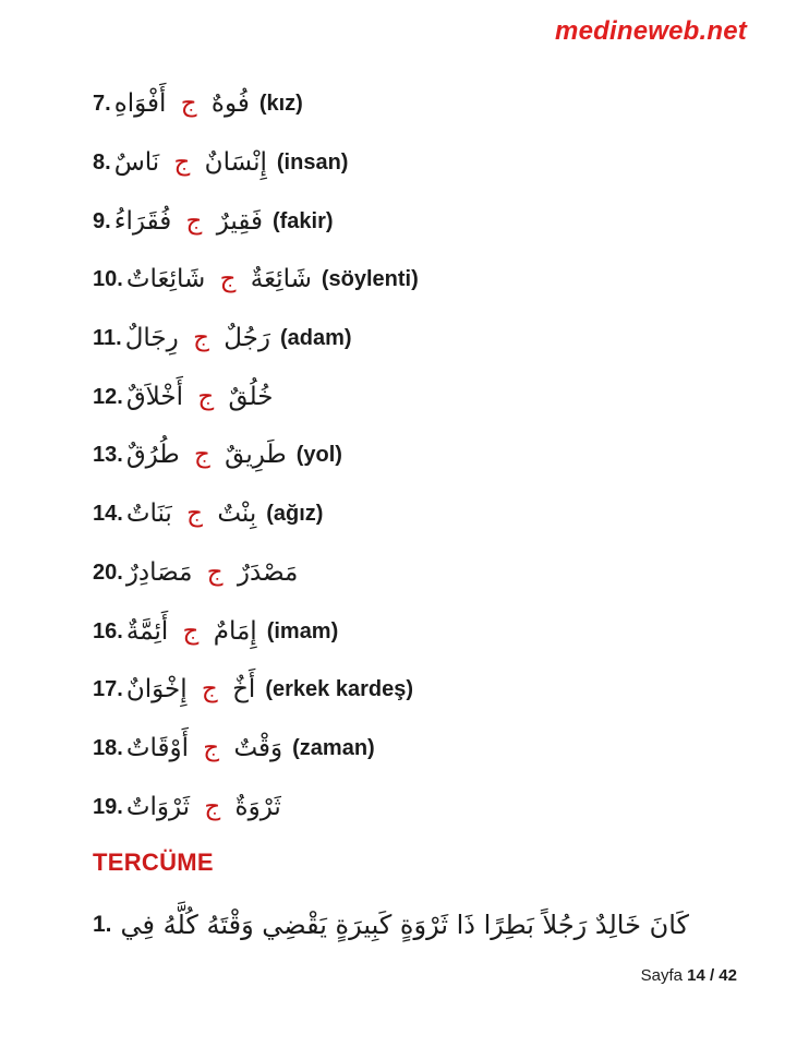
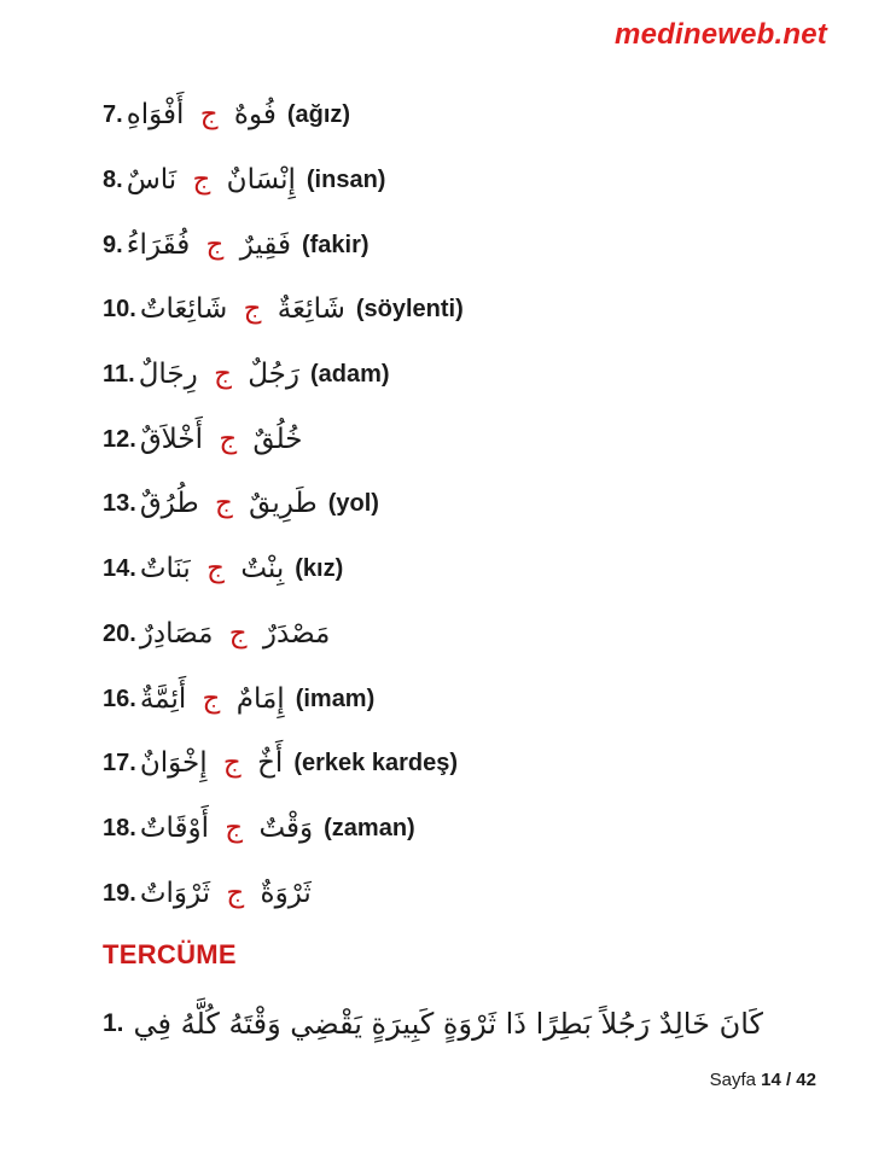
  medineweb.net
  7.
  فُوهٌ ج أَفْوَاهِ
- (kız)
+ (ağız)
  8.
  إِنْسَانٌ ج نَاسٌ
  (insan)
  9.
  فَقِيرٌ ج فُقَرَاءُ
  (fakir)
  10.
  شَائِعَةٌ ج شَائِعَاتٌ
  (söylenti)
  11.
  رَجُلٌ ج رِجَالٌ
  (adam)
  12.
  خُلُقٌ ج أَخْلاَقٌ
  13.
  طَرِيقٌ ج طُرُقٌ
  (yol)
  14.
  بِنْتٌ ج بَنَاتٌ
- (ağız)
+ (kız)
  20.
  مَصْدَرٌ ج مَصَادِرٌ
  16.
  إِمَامٌ ج أَئِمَّةٌ
  (imam)
  17.
  أَخٌ ج إِخْوَانٌ
  (erkek kardeş)
  18.
  وَقْتٌ ج أَوْقَاتٌ
  (zaman)
  19.
  ثَرْوَةٌ ج ثَرْوَاتٌ
  TERCÜME
  1.
  كَانَ خَالِدٌ رَجُلاً بَطِرًا ذَا ثَرْوَةٍ كَبِيرَةٍ يَقْضِي وَقْتَهُ كُلَّهُ فِي
  Sayfa 14 / 42
